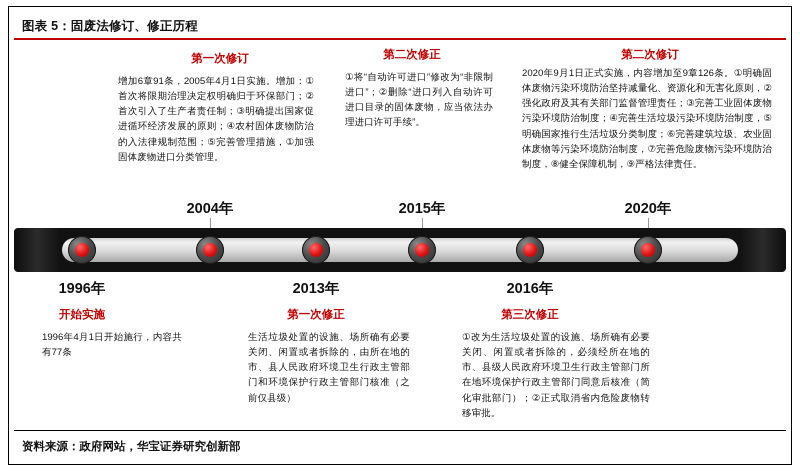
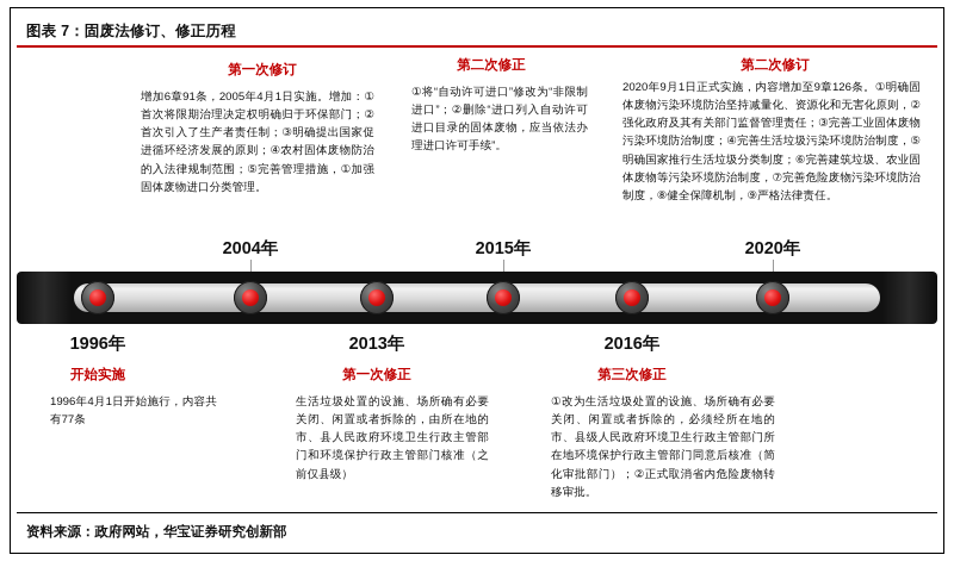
- 图表 5：固废法修订、修正历程
+ 图表 7：固废法修订、修正历程
  第一次修订
  第二次修正
  第二次修订
  增加6章91条，2005年4月1日实施。增加：①首次将限期治理决定权明确归于环保部门；②首次引入了生产者责任制；③明确提出国家促进循环经济发展的原则；④农村固体废物防治的入法律规制范围；⑤完善管理措施，①加强固体废物进口分类管理。
  ①将“自动许可进口”修改为“非限制进口”；②删除“进口列入自动许可进口目录的固体废物，应当依法办理进口许可手续”。
  2020年9月1日正式实施，内容增加至9章126条。①明确固体废物污染环境防治坚持减量化、资源化和无害化原则，②强化政府及其有关部门监督管理责任；③完善工业固体废物污染环境防治制度；④完善生活垃圾污染环境防治制度，⑤明确国家推行生活垃圾分类制度；⑥完善建筑垃圾、农业固体废物等污染环境防治制度，⑦完善危险废物污染环境防治制度，⑧健全保障机制，⑨严格法律责任。
  2004年
  2015年
  2020年
  1996年
  2013年
  2016年
  开始实施
  第一次修正
  第三次修正
  1996年4月1日开始施行，内容共有77条
  生活垃圾处置的设施、场所确有必要关闭、闲置或者拆除的，由所在地的市、县人民政府环境卫生行政主管部门和环境保护行政主管部门核准（之前仅县级）
  ①改为生活垃圾处置的设施、场所确有必要关闭、闲置或者拆除的，必须经所在地的市、县级人民政府环境卫生行政主管部门所在地环境保护行政主管部门同意后核准（简化审批部门）；②正式取消省内危险废物转移审批。
  资料来源：政府网站，华宝证券研究创新部
